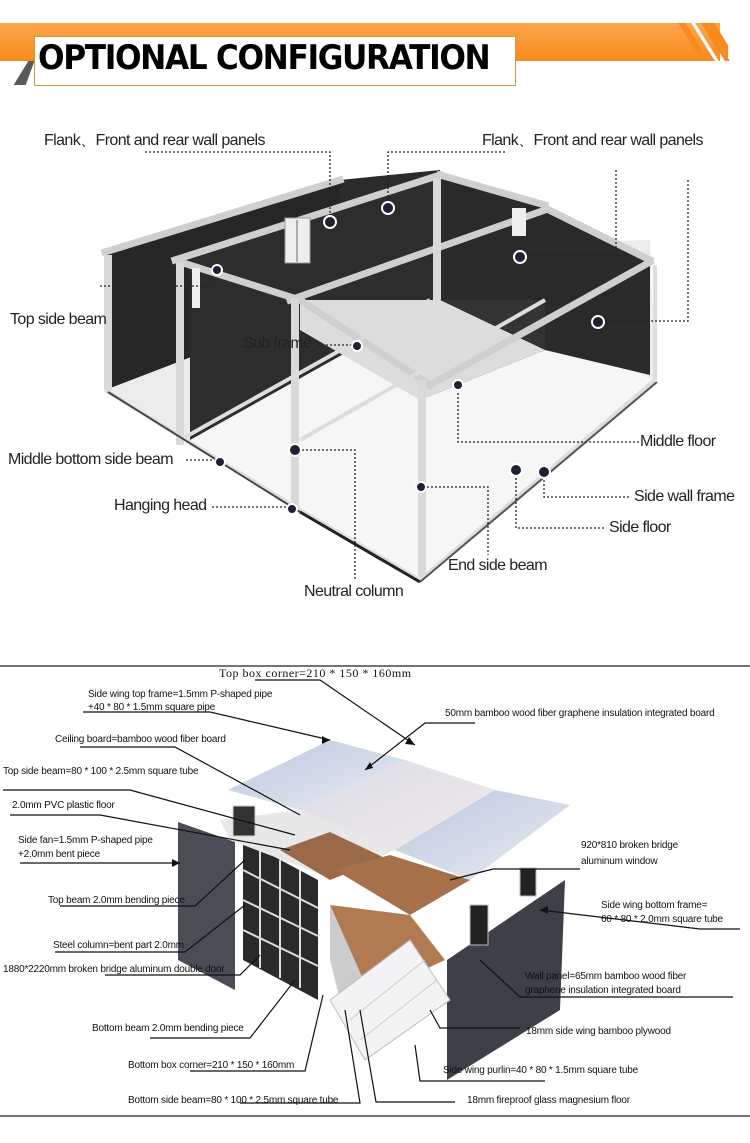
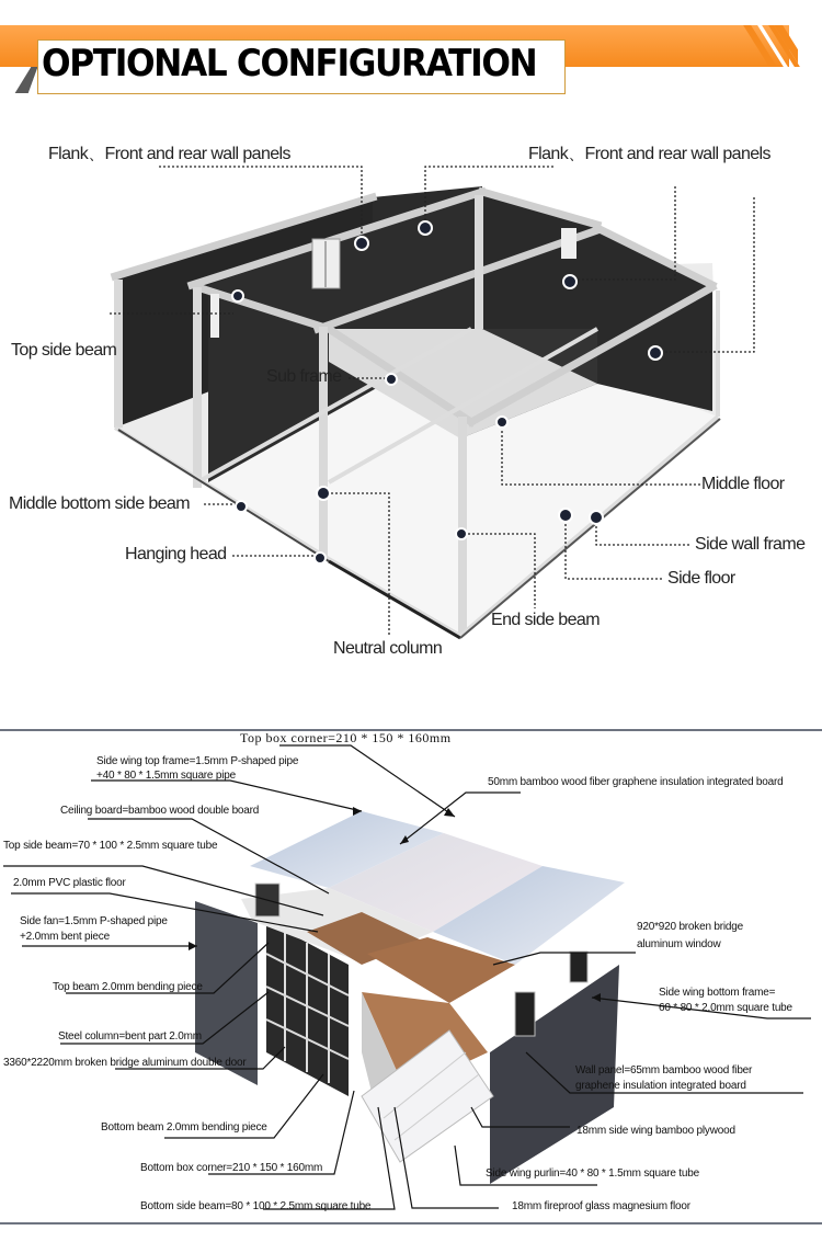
  OPTIONAL CONFIGURATION
  Flank、Front and rear wall panels
  Flank、Front and rear wall panels
  Top side beam
  Sub frame
  Middle bottom side beam
  Hanging head
  Neutral column
  End side beam
  Middle floor
  Side wall frame
  Side floor
  Top box corner=210 * 150 * 160mm
  Side wing top frame=1.5mm P-shaped pipe
  +40 * 80 * 1.5mm square pipe
  50mm bamboo wood fiber graphene insulation integrated board
- Ceiling board=bamboo wood fiber board
+ Ceiling board=bamboo wood double board
- Top side beam=80 * 100 * 2.5mm square tube
+ Top side beam=70 * 100 * 2.5mm square tube
  2.0mm PVC plastic floor
  Side fan=1.5mm P-shaped pipe
  +2.0mm bent piece
- 920*810 broken bridge
+ 920*920 broken bridge
  aluminum window
  Top beam 2.0mm bending piece
  Side wing bottom frame=
  60 * 80 * 2.0mm square tube
  Steel column=bent part 2.0mm
- 1880*2220mm broken bridge aluminum double door
+ 3360*2220mm broken bridge aluminum double door
  Wall panel=65mm bamboo wood fiber
  graphene insulation integrated board
  Bottom beam 2.0mm bending piece
  18mm side wing bamboo plywood
  Bottom box corner=210 * 150 * 160mm
  Side wing purlin=40 * 80 * 1.5mm square tube
  Bottom side beam=80 * 100 * 2.5mm square tube
  18mm fireproof glass magnesium floor
